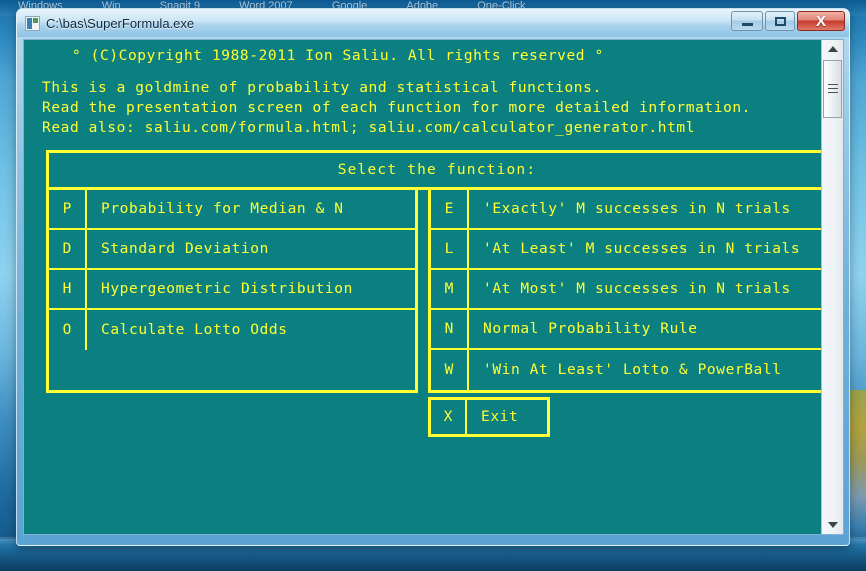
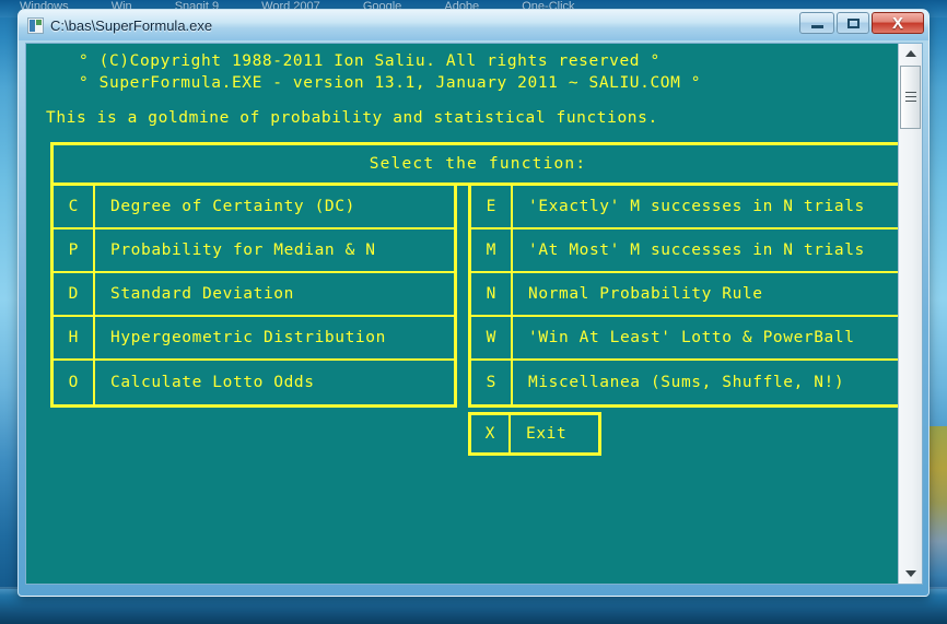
  Windows Win Snagit 9 Word 2007 Google Adobe One-Click
  C:\bas\SuperFormula.exe
  X
  ° (C)Copyright 1988-2011 Ion Saliu. All rights reserved °
+ ° SuperFormula.EXE - version 13.1, January 2011 ~ SALIU.COM °
  This is a goldmine of probability and statistical functions.
- Read the presentation screen of each function for more detailed information.
- Read also: saliu.com/formula.html; saliu.com/calculator_generator.html
  Select the function:
+ C
+ Degree of Certainty (DC)
  P
  Probability for Median & N
  D
  Standard Deviation
  H
  Hypergeometric Distribution
  O
  Calculate Lotto Odds
  E
  'Exactly' M successes in N trials
- L
- 'At Least' M successes in N trials
  M
  'At Most' M successes in N trials
  N
  Normal Probability Rule
  W
  'Win At Least' Lotto & PowerBall
+ S
+ Miscellanea (Sums, Shuffle, N!)
  X
  Exit
